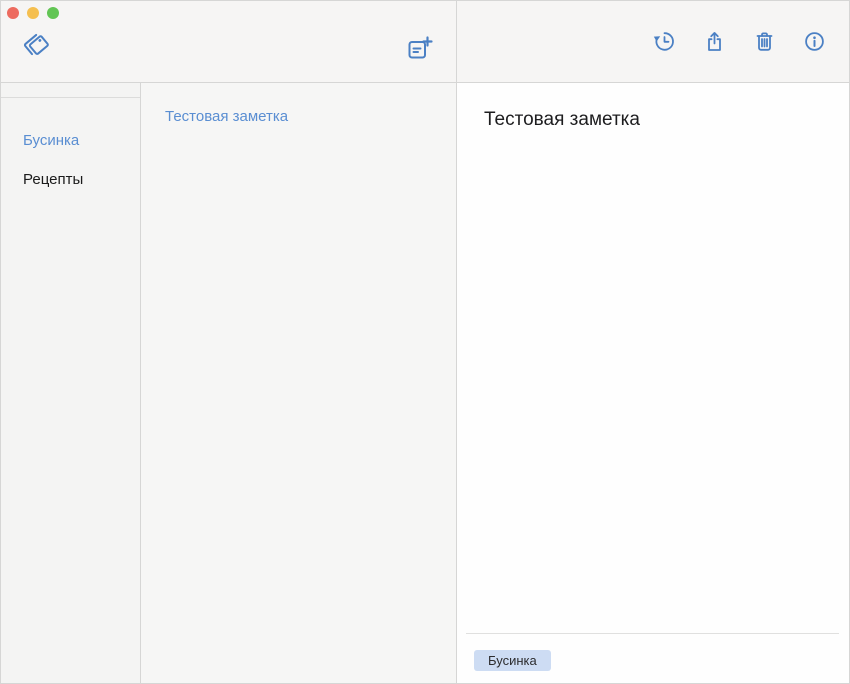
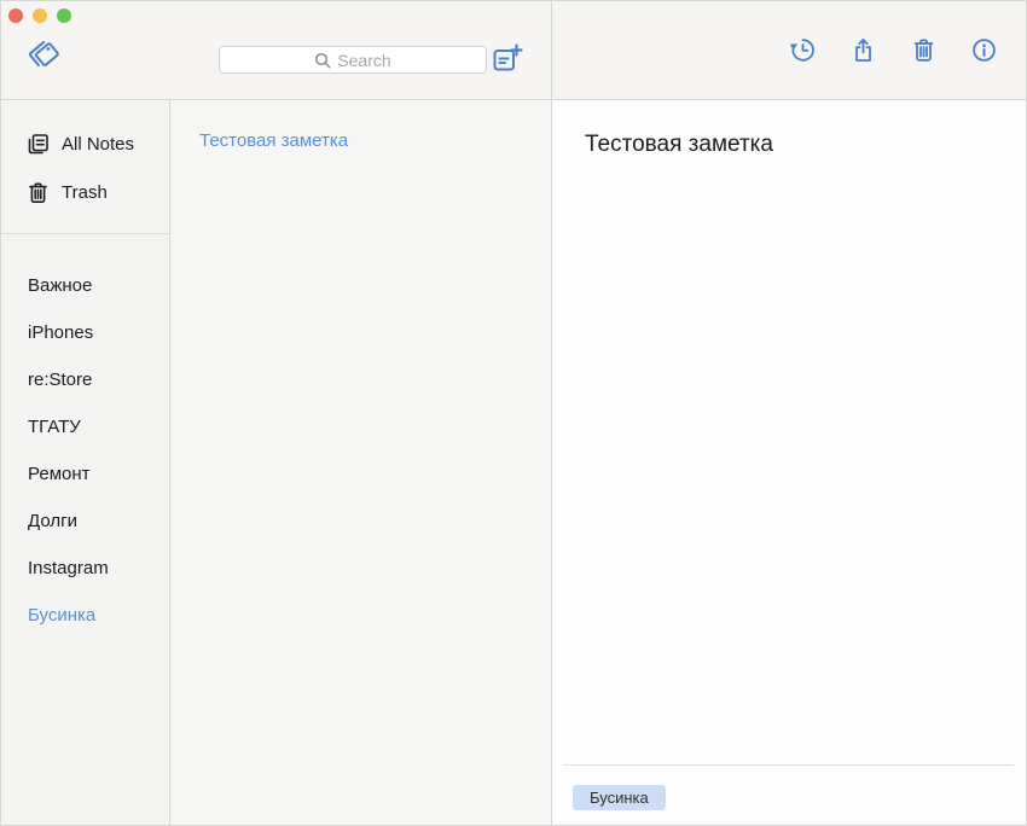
+ Search
+ All Notes
+ Trash
+ Важное
+ iPhones
+ re:Store
+ ТГАТУ
+ Ремонт
+ Долги
+ Instagram
  Бусинка
- Рецепты
  Тестовая заметка
  Тестовая заметка
  Бусинка
